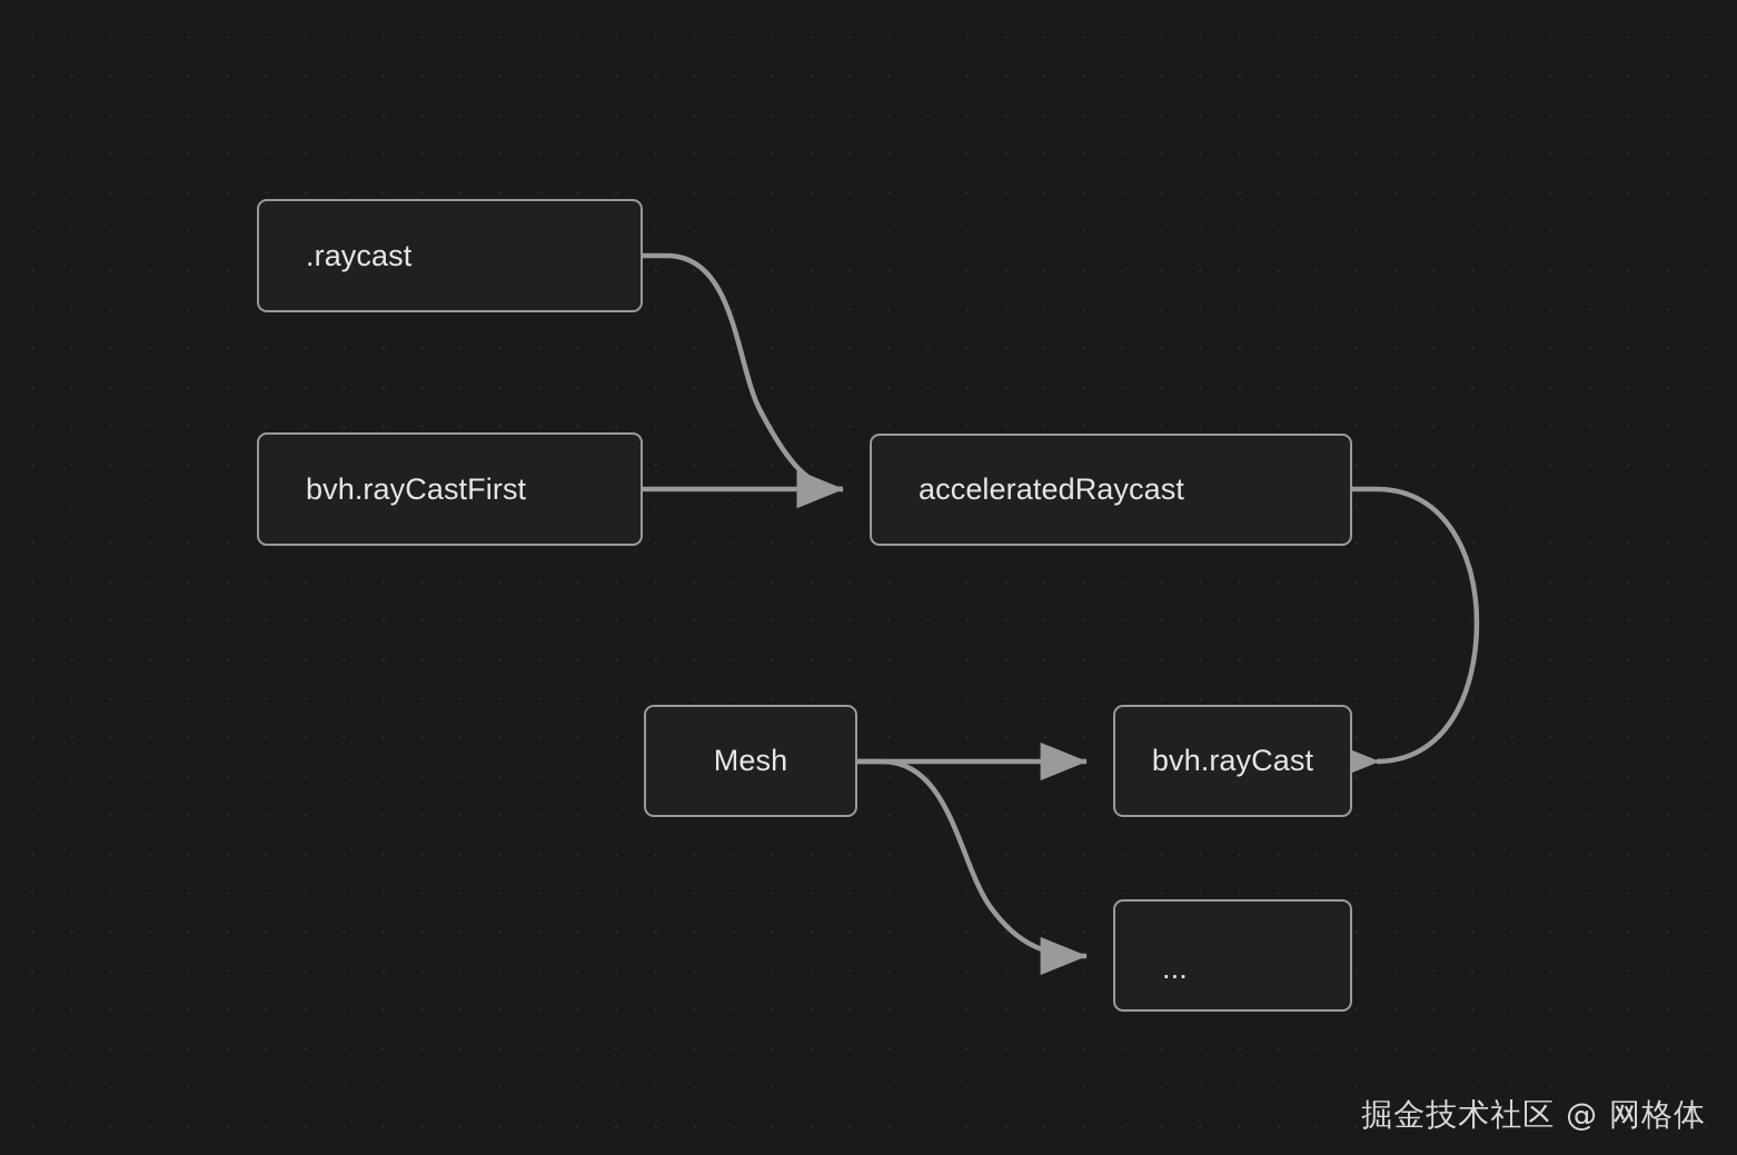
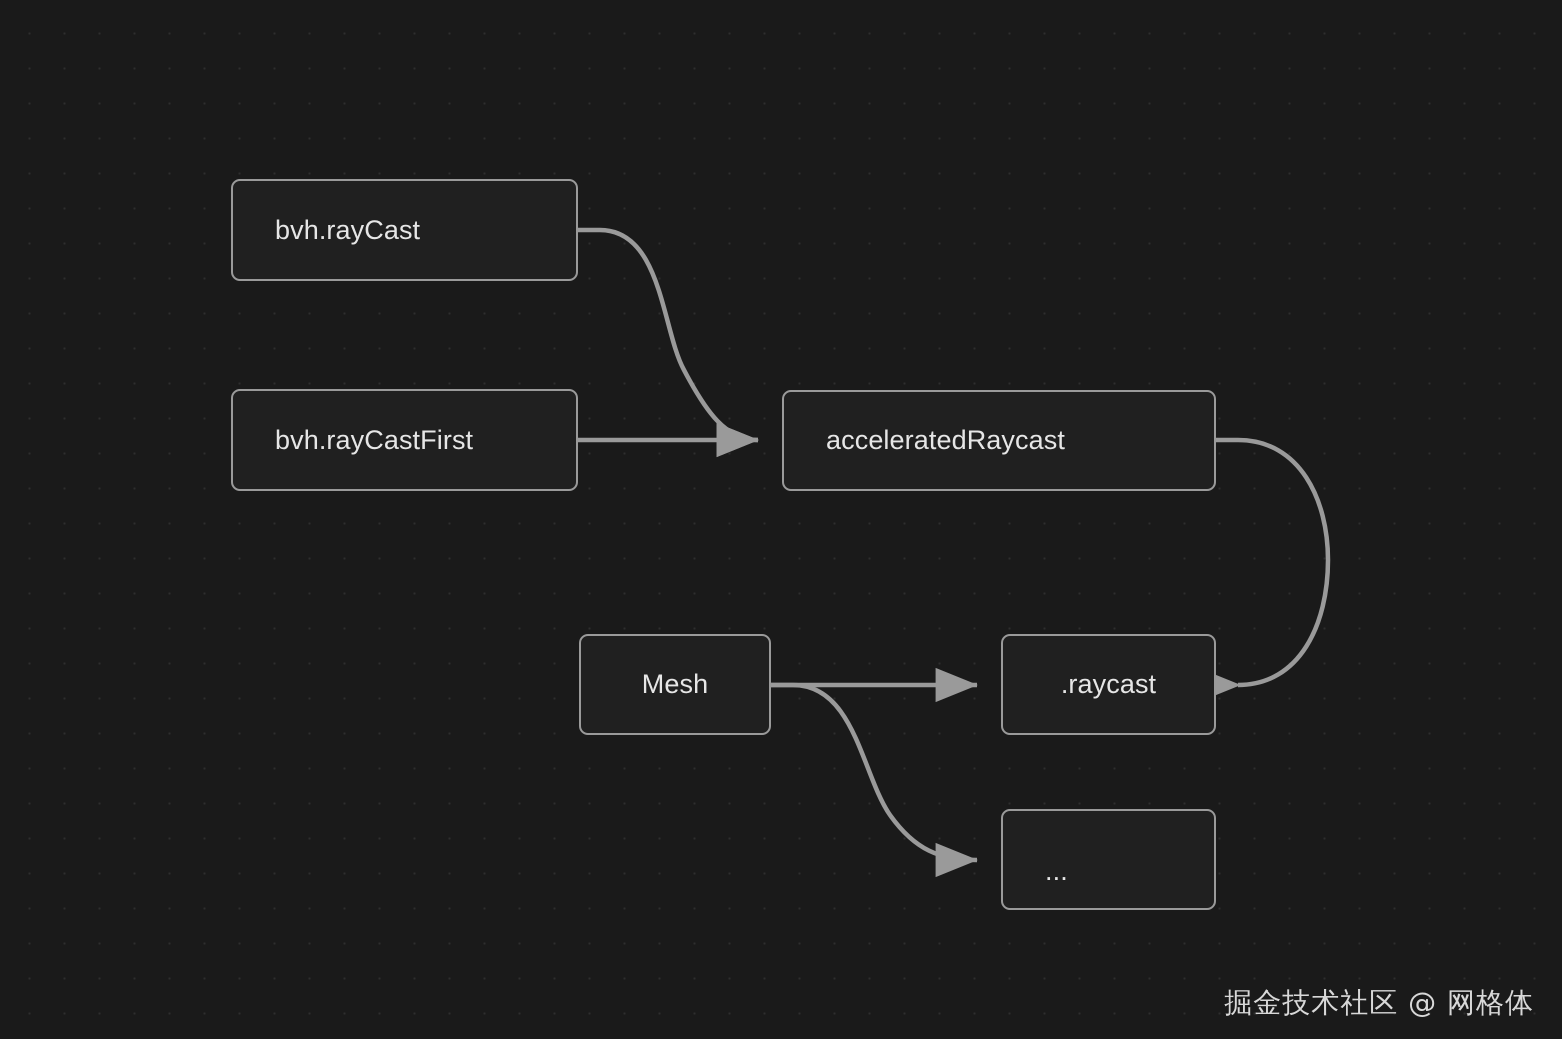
- .raycast
+ bvh.rayCast
  bvh.rayCastFirst
  acceleratedRaycast
  Mesh
- bvh.rayCast
+ .raycast
  ...
  掘金技术社区 @ 网格体
